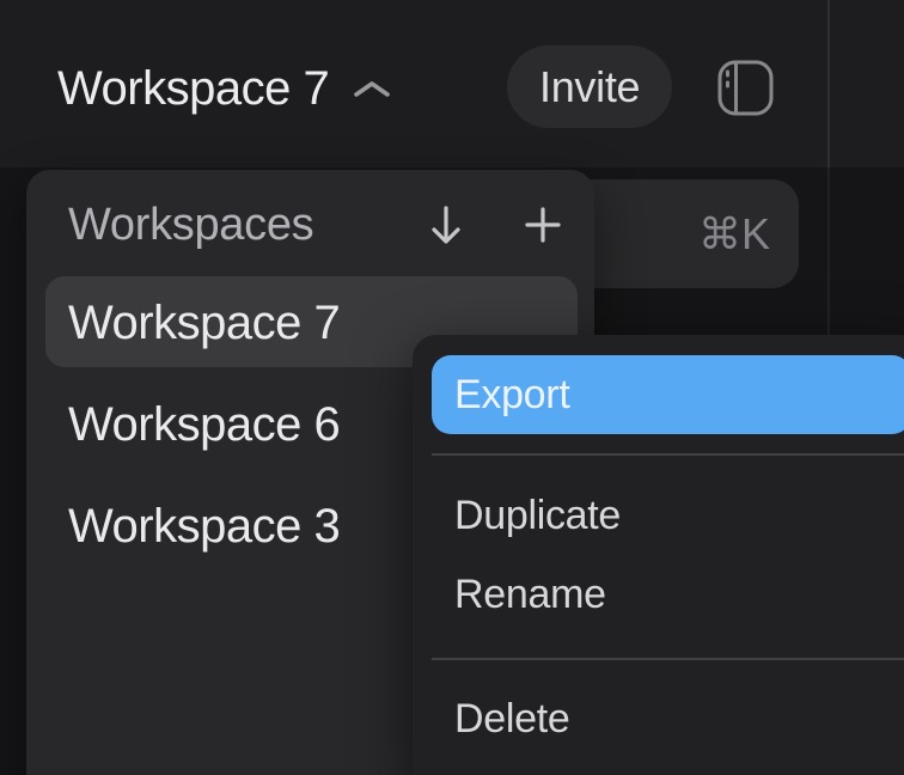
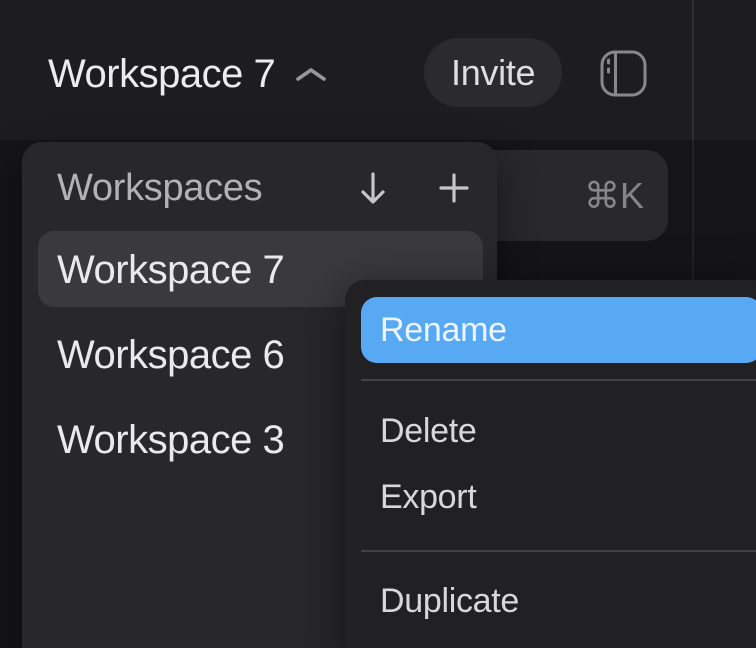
  Workspace 7
  Invite
  ⌘K
  Workspaces
  Workspace 7
  Workspace 6
  Workspace 3
- Export
+ Rename
- Duplicate
+ Delete
- Rename
+ Export
- Delete
+ Duplicate
